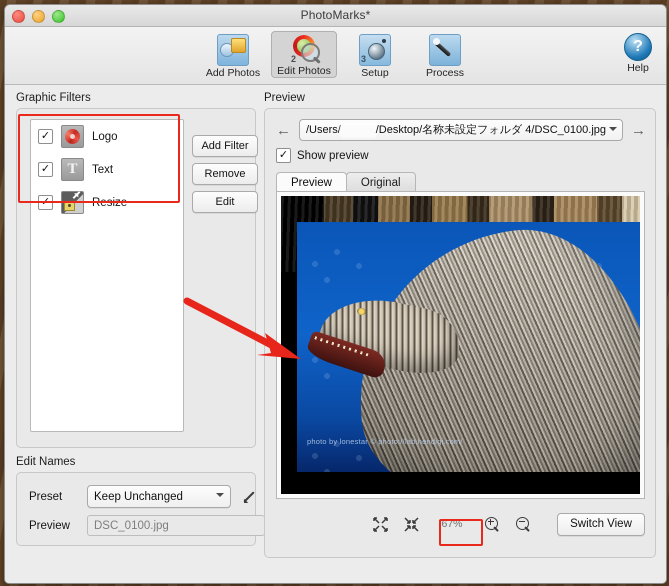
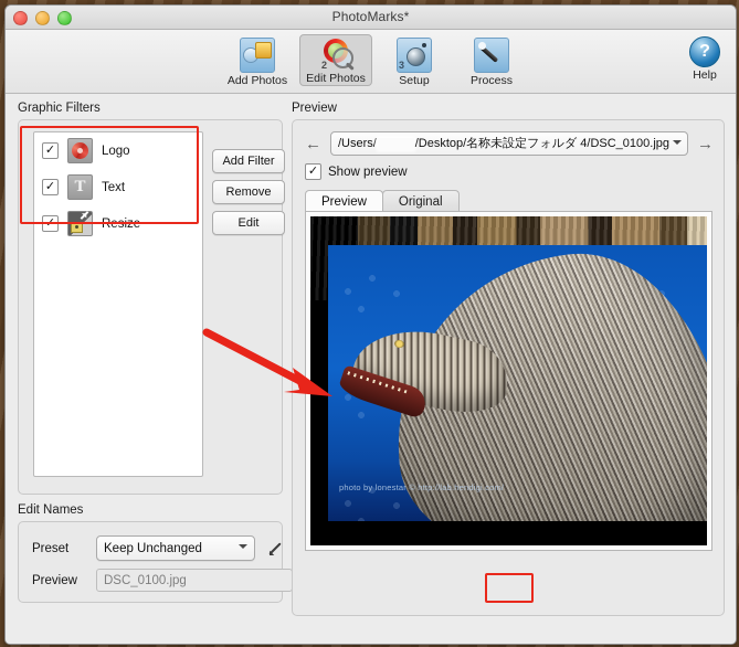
  PhotoMarks*
  Add Photos
  2
  Edit Photos
  3
  Setup
  Process
  ?
  Help
  Graphic Filters
  ✓
  Logo
  ✓
  T
  Text
  ✓
  Resize
  Add Filter
  Remove
  Edit
  Edit Names
  Preset
  Keep Unchanged
  Preview
  DSC_0100.jpg
  Preview
  ←
  /Users/
  /Desktop/名称未設定フォルダ 4/DSC_0100.jpg
  →
  ✓
  Show preview
  Preview
  Original
- photo by lonestar © photo://lab.hendigi.com/
+ photo by lonestar © http://lab.hendigi.com/
- 67%
- Switch View
